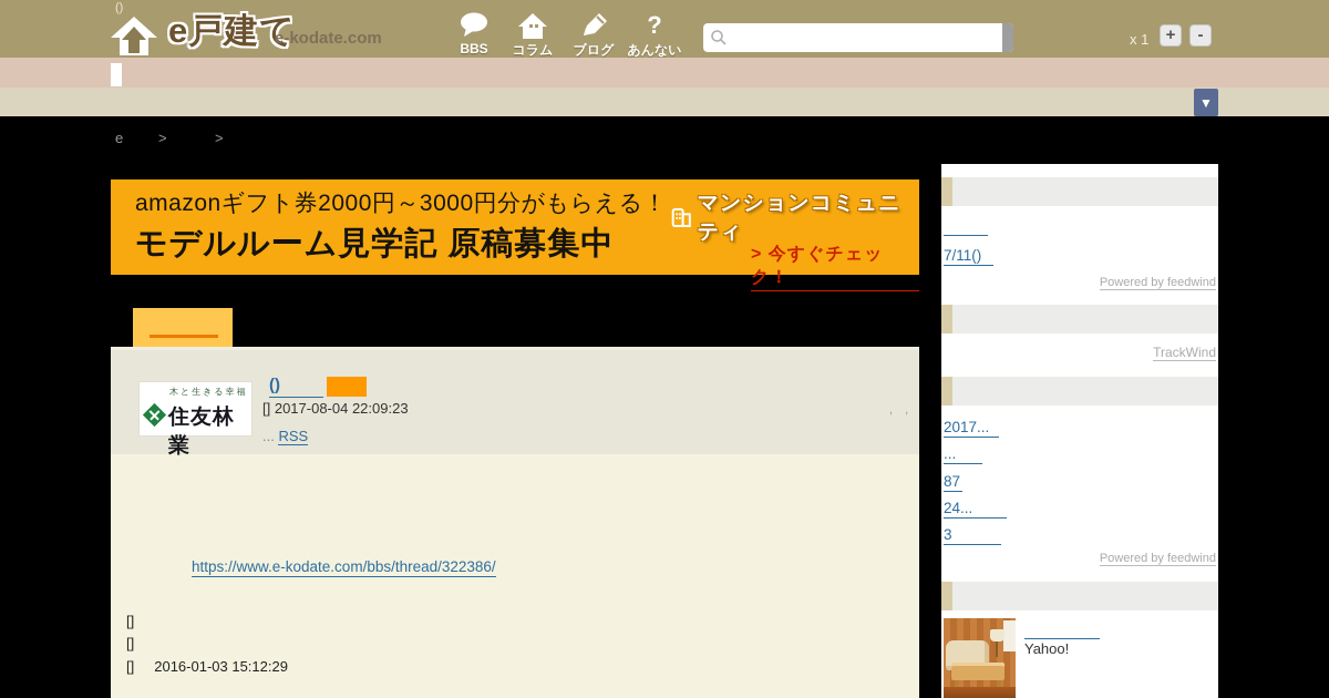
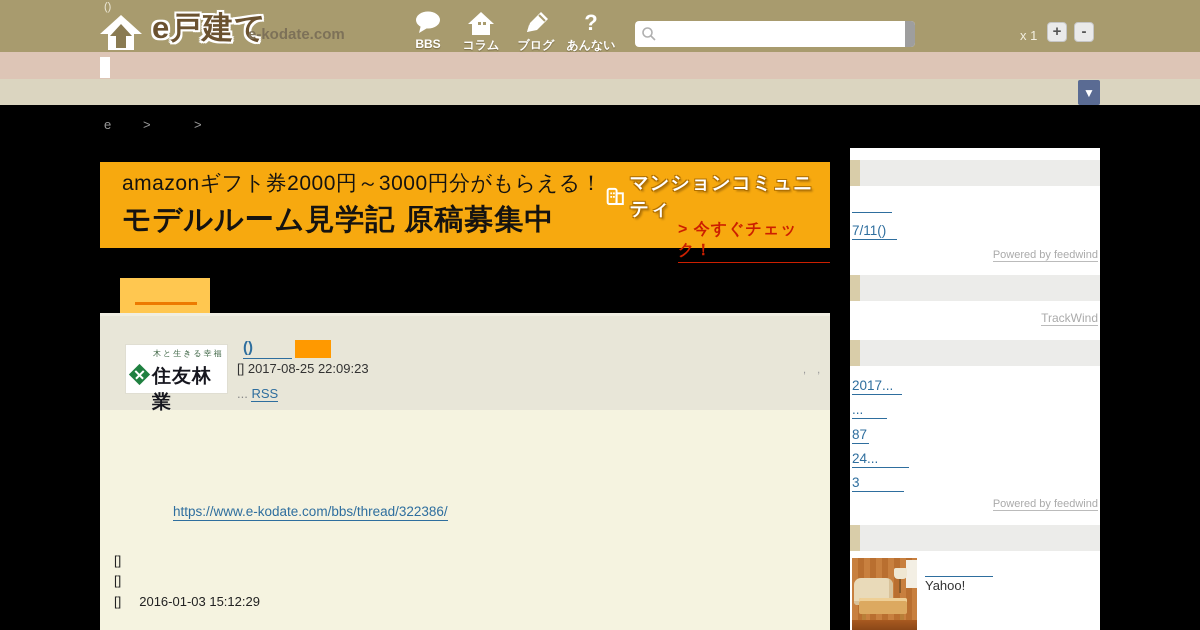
  ()
  e戸建て
  e-kodate.com
  BBS
  コラム
  ブログ
  ?
  あんない
  x 1
  +
  -
  ▼
  e
  >
  >
  amazonギフト券2000円～3000円分がもらえる！
  モデルルーム見学記 原稿募集中
  マンションコミュニティ
  > 今すぐチェック！
  木と生きる幸福
  住友林業
  ()
- [] 2017-08-04 22:09:23
+ [] 2017-08-25 22:09:23
  ... RSS
  , ,
  https://www.e-kodate.com/bbs/thread/322386/
  []
  []
  [] 2016-01-03 15:12:29
  7/11()
  Powered by feedwind
  TrackWind
  2017...
  ...
  87
  24...
  3
  Powered by feedwind
  Yahoo!
